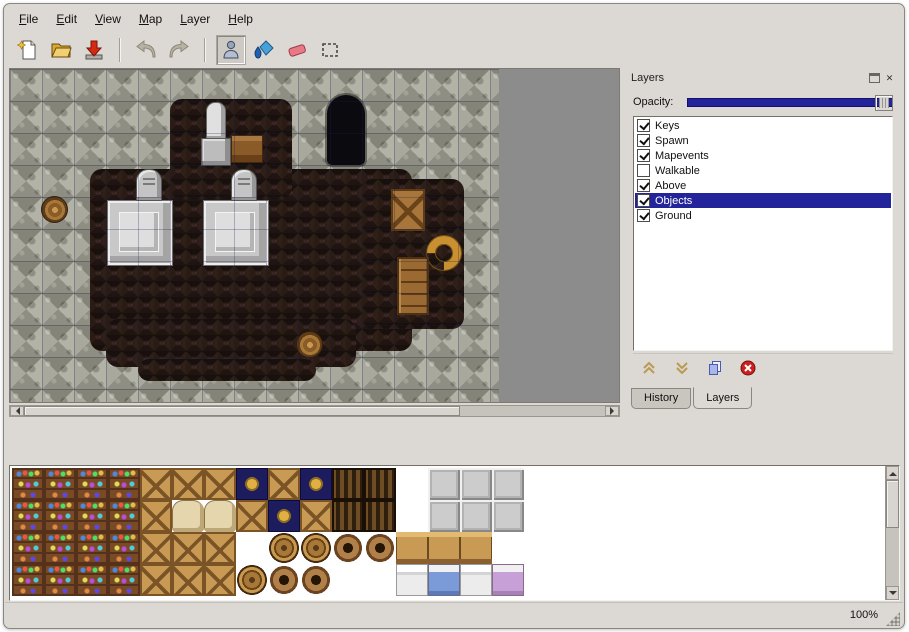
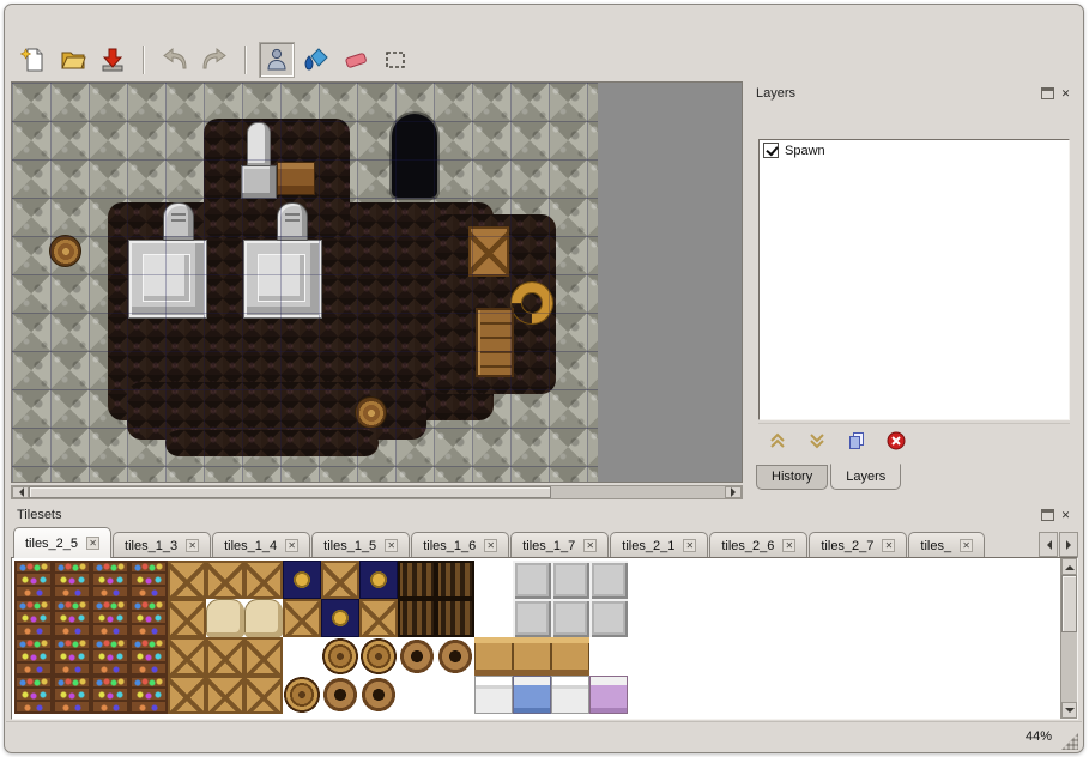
- File
- Edit
- View
- Map
- Layer
- Help
  Layers
- Opacity:
- Keys
  Spawn
- Mapevents
- Walkable
- Above
- Objects
- Ground
  History
  Layers
+ Tilesets
+ tiles_2_5
+ tiles_1_3
+ tiles_1_4
+ tiles_1_5
+ tiles_1_6
+ tiles_1_7
+ tiles_2_1
+ tiles_2_6
+ tiles_2_7
+ tiles_
- 100%
+ 44%
